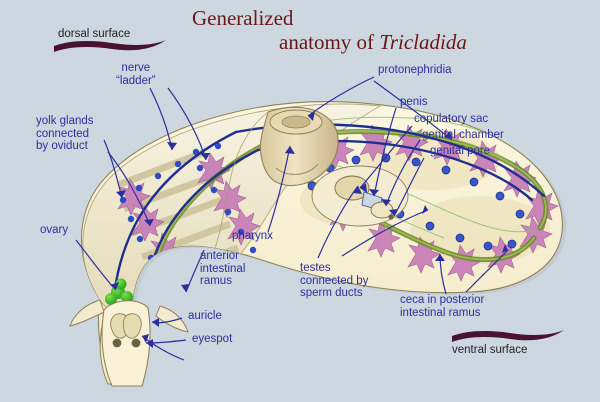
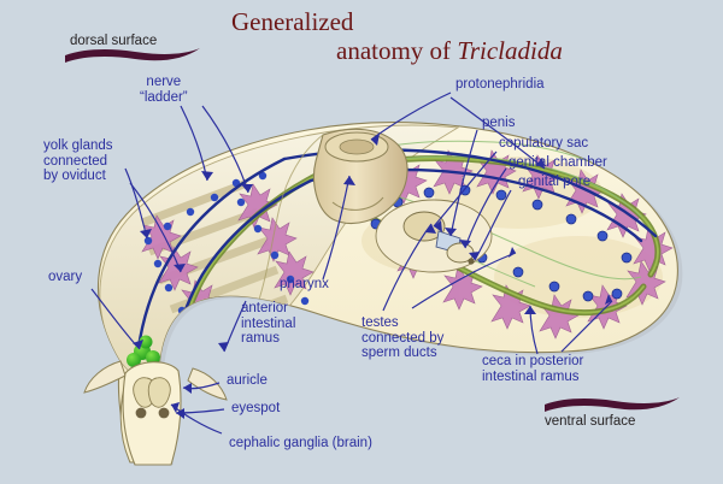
  Generalized
  anatomy of Tricladida
  dorsal surface
  ventral surface
  nerve
  “ladder”
  protonephridia
  penis
  copulatory sac
  genital chamber
  genital pore
  yolk glands
  connected
  by oviduct
  ovary
  pharynx
  anterior
  intestinal
  ramus
  testes
  connected by
  sperm ducts
  ceca in posterior
  intestinal ramus
  auricle
  eyespot
+ cephalic ganglia (brain)
